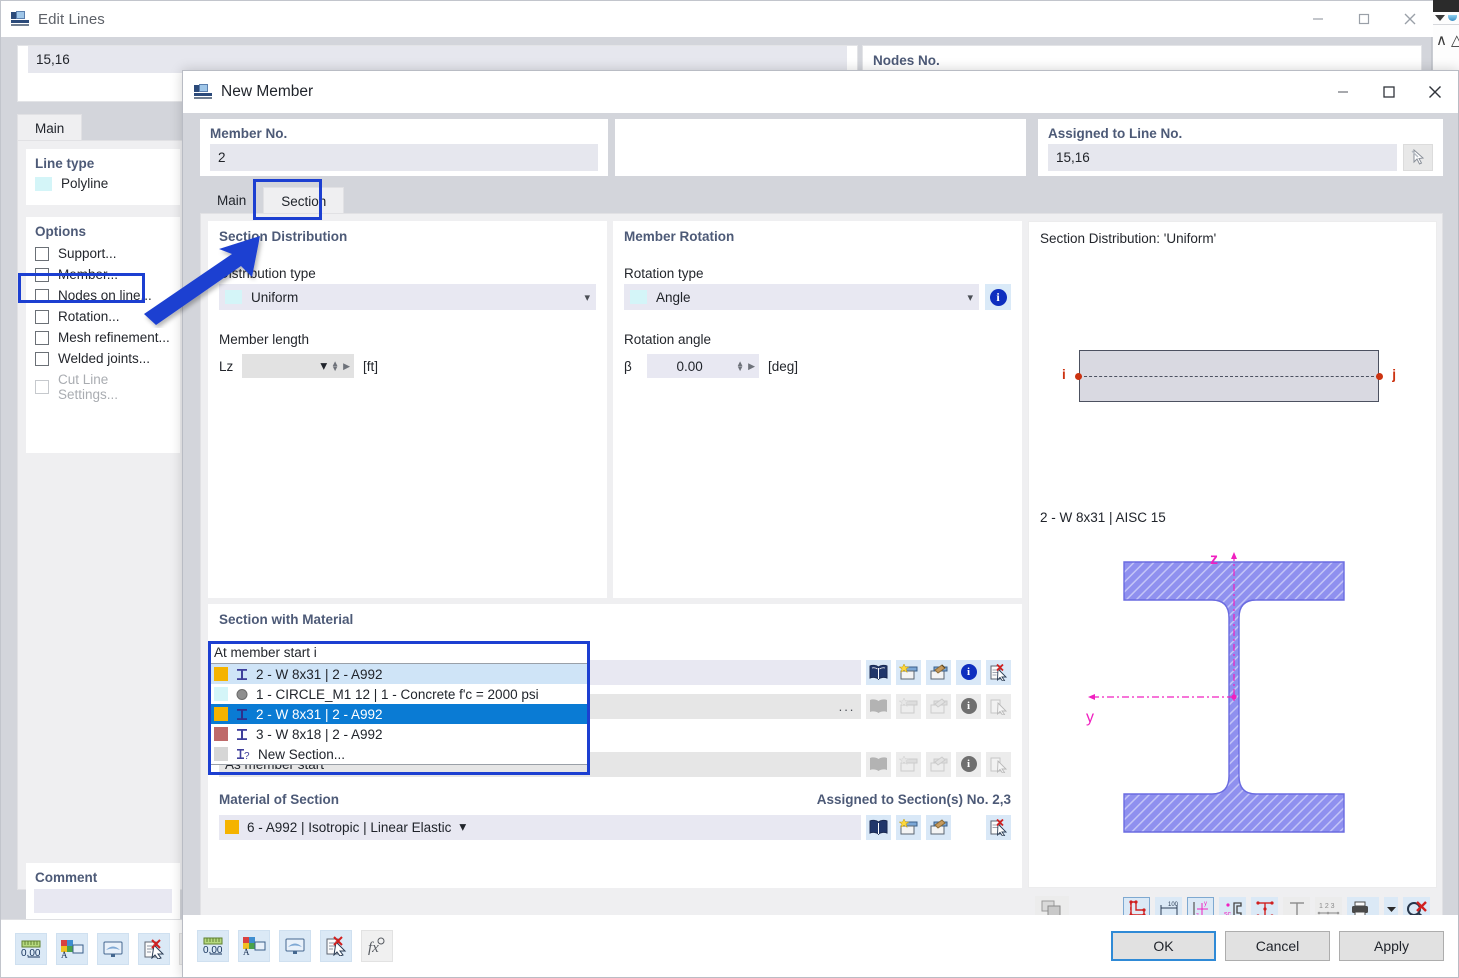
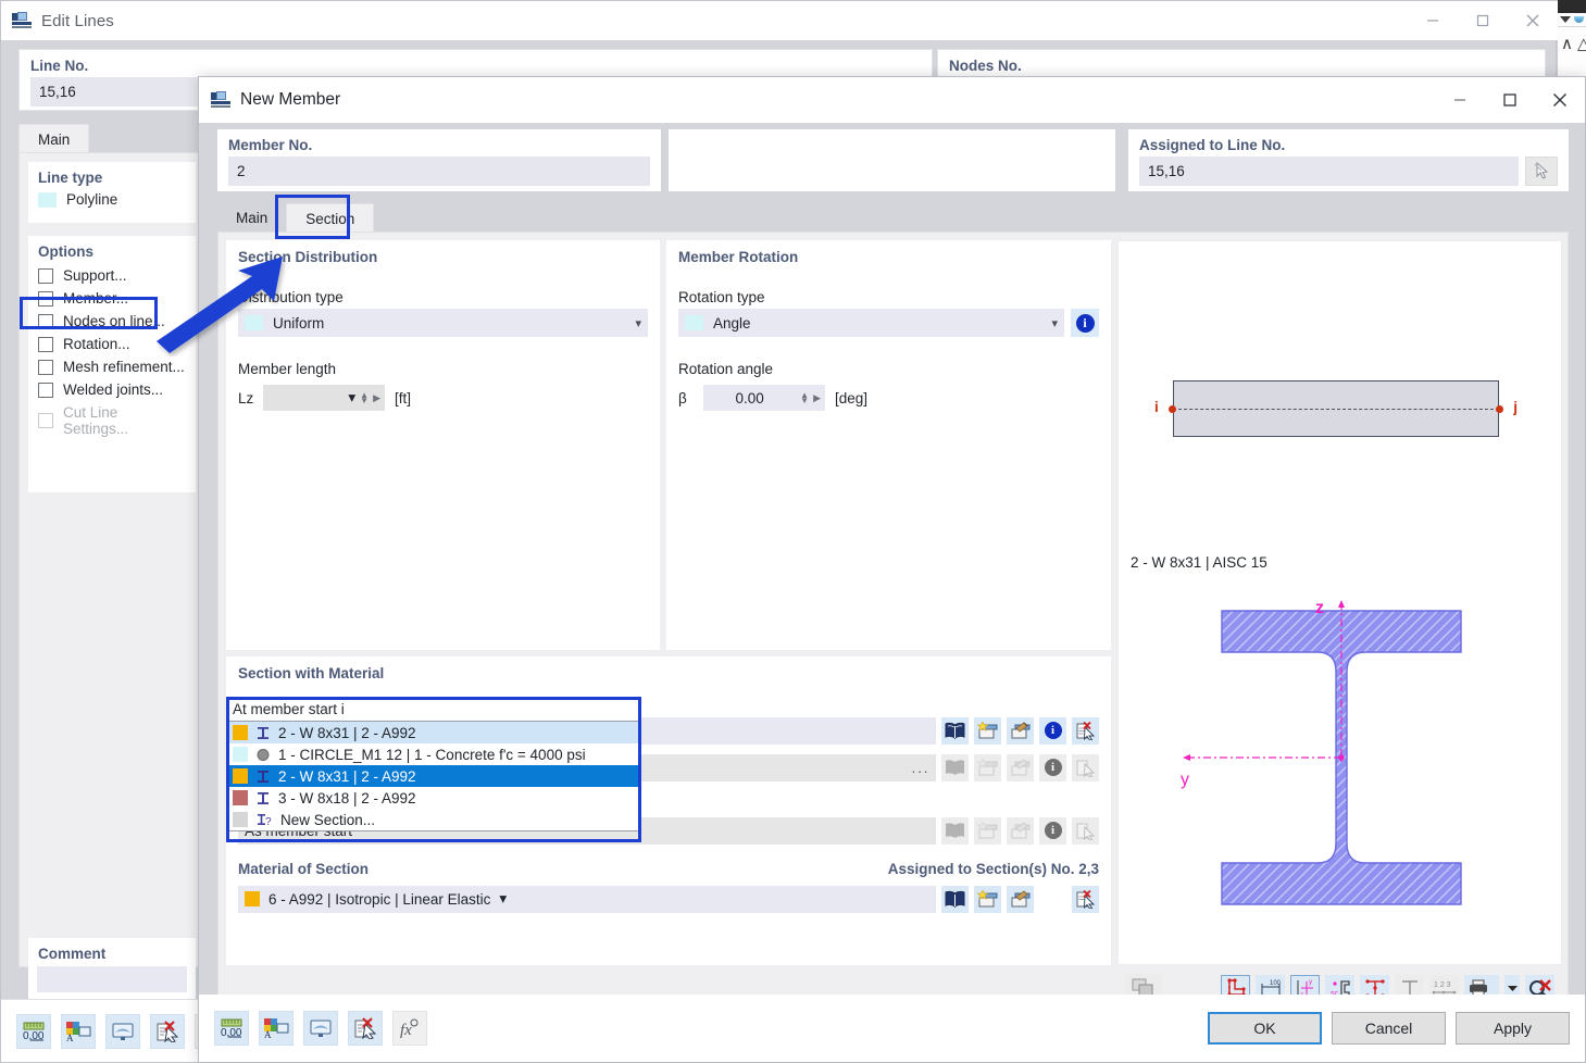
  ∧
  △
  Edit Lines
+ Line No.
  15,16
  Nodes No.
  Main
  Line type
  Polyline
  Options
  Support...
  Member...
  Nodes on line...
  Rotation...
  Mesh refinement...
  Welded joints...
  Cut Line Settings...
  Comment
  0,00
  A
  New Member
  Member No.
  2
  Assigned to Line No.
  15,16
  Main
  Section
  Section Distribution
  istribution type
  Uniform
  ▾
  Member length
  Lz
  ▾
  ▲
  ▼
  ▶
  [ft]
  Member Rotation
  Rotation type
  Angle
  ▾
  i
  Rotation angle
  β
  0.00
  ▲
  ▼
  ▶
  [deg]
- Section Distribution: 'Uniform'
  i
  j
  2 - W 8x31 | AISC 15
  z
  y
  Section with Material
  i
  ...
  i
  i
  Material of Section
  Assigned to Section(s) No. 2,3
  6 - A992 | Isotropic | Linear Elastic
  ▾
  0,00
  A
  fx
  OK
  Cancel
  Apply
  At member start i
  2 - W 8x31 | 2 - A992
- 1 - CIRCLE_M1 12 | 1 - Concrete f'c = 2000 psi
+ 1 - CIRCLE_M1 12 | 1 - Concrete f'c = 4000 psi
  2 - W 8x31 | 2 - A992
  3 - W 8x18 | 2 - A992
  ?
  New Section...
